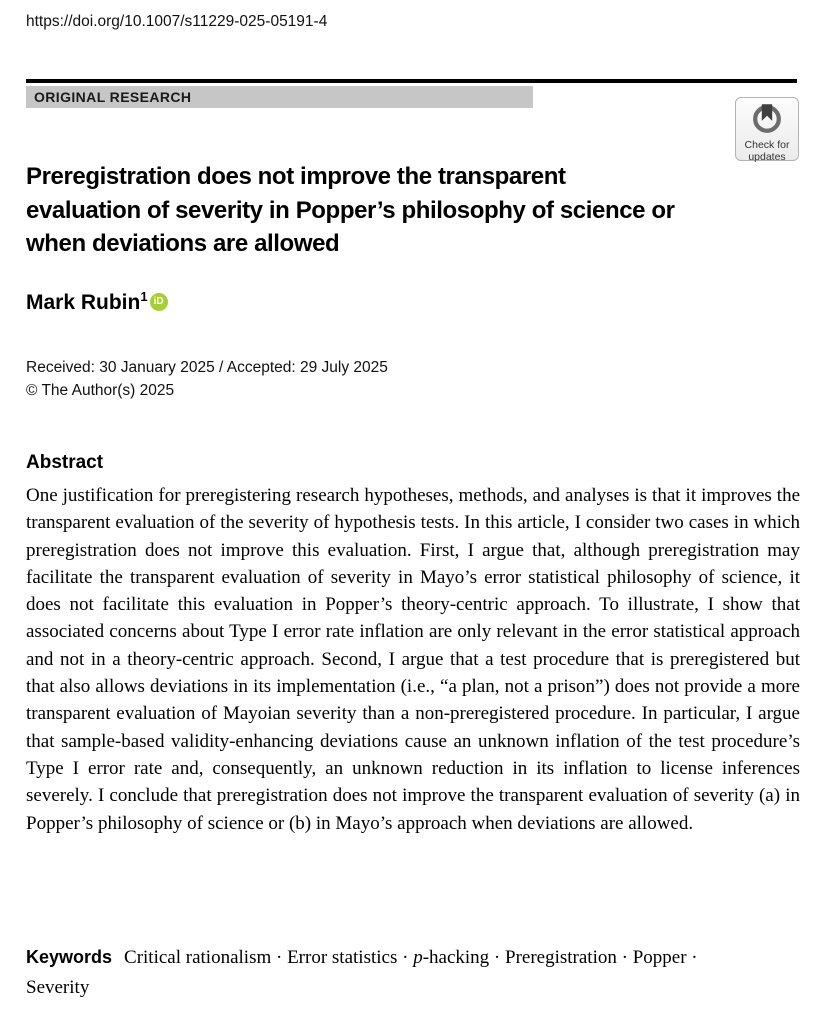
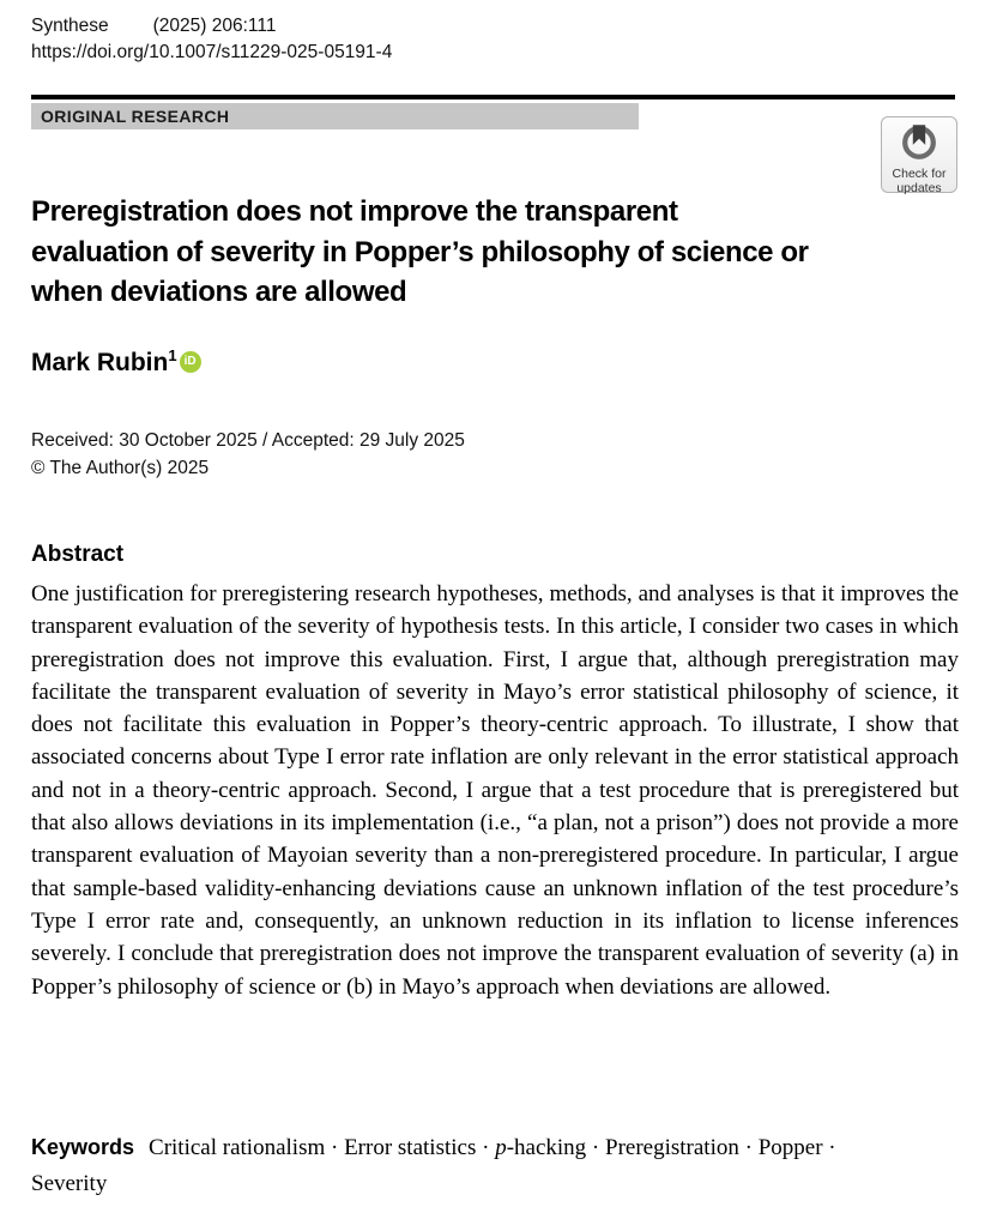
+ Synthese
+ (2025) 206:111
  https://doi.org/10.1007/s11229-025-05191-4
  ORIGINAL RESEARCH
  Check for
  updates
  Preregistration does not improve the transparent
  evaluation of severity in Popper’s philosophy of science or
  when deviations are allowed
  Mark Rubin1 iD
- Received: 30 January 2025 / Accepted: 29 July 2025
+ Received: 30 October 2025 / Accepted: 29 July 2025
  © The Author(s) 2025
  Abstract
  One justification for preregistering research hypotheses, methods, and analyses is that it improves the transparent evaluation of the severity of hypothesis tests. In this article, I consider two cases in which preregistration does not improve this evaluation. First, I argue that, although preregistration may facilitate the transparent evaluation of severity in Mayo’s error statistical philosophy of science, it does not facilitate this evaluation in Popper’s theory-centric approach. To illustrate, I show that associated concerns about Type I error rate inflation are only relevant in the error statistical approach and not in a theory-centric approach. Second, I argue that a test procedure that is preregistered but that also allows deviations in its implementation (i.e., “a plan, not a prison”) does not provide a more transparent evaluation of Mayoian severity than a non-preregistered procedure. In particular, I argue that sample-based validity-enhancing deviations cause an unknown inflation of the test procedure’s Type I error rate and, consequently, an unknown reduction in its inflation to license inferences severely. I conclude that preregistration does not improve the transparent evaluation of severity (a) in Popper’s philosophy of science or (b) in Mayo’s approach when deviations are allowed.
  Keywords Critical rationalism · Error statistics · p-hacking · Preregistration · Popper · Severity
